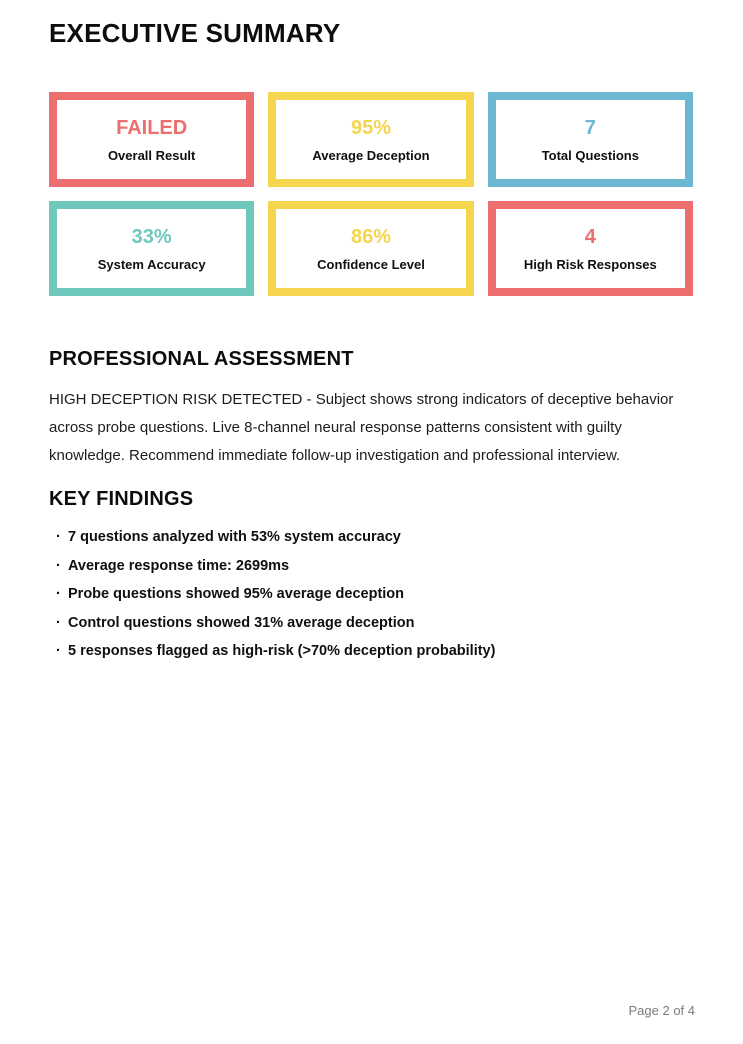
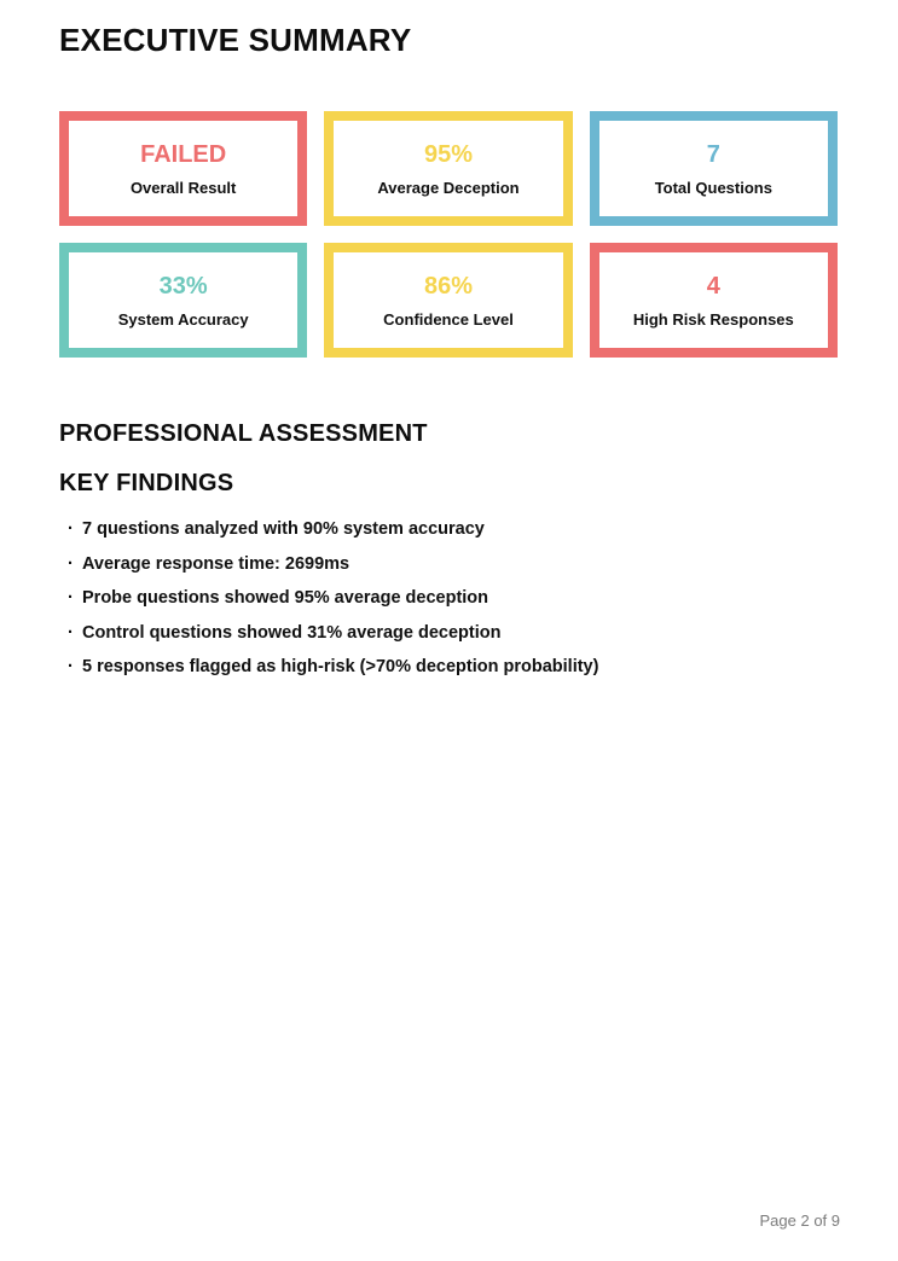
  EXECUTIVE SUMMARY
  FAILED
  Overall Result
  95%
  Average Deception
  7
  Total Questions
  33%
  System Accuracy
  86%
  Confidence Level
  4
  High Risk Responses
  PROFESSIONAL ASSESSMENT
- HIGH DECEPTION RISK DETECTED - Subject shows strong indicators of deceptive behavior across probe questions. Live 8-channel neural response patterns consistent with guilty knowledge. Recommend immediate follow-up investigation and professional interview.
  KEY FINDINGS
  ·
- 7 questions analyzed with 53% system accuracy
+ 7 questions analyzed with 90% system accuracy
  ·
  Average response time: 2699ms
  ·
  Probe questions showed 95% average deception
  ·
  Control questions showed 31% average deception
  ·
  5 responses flagged as high-risk (>70% deception probability)
- Page 2 of 4
+ Page 2 of 9
